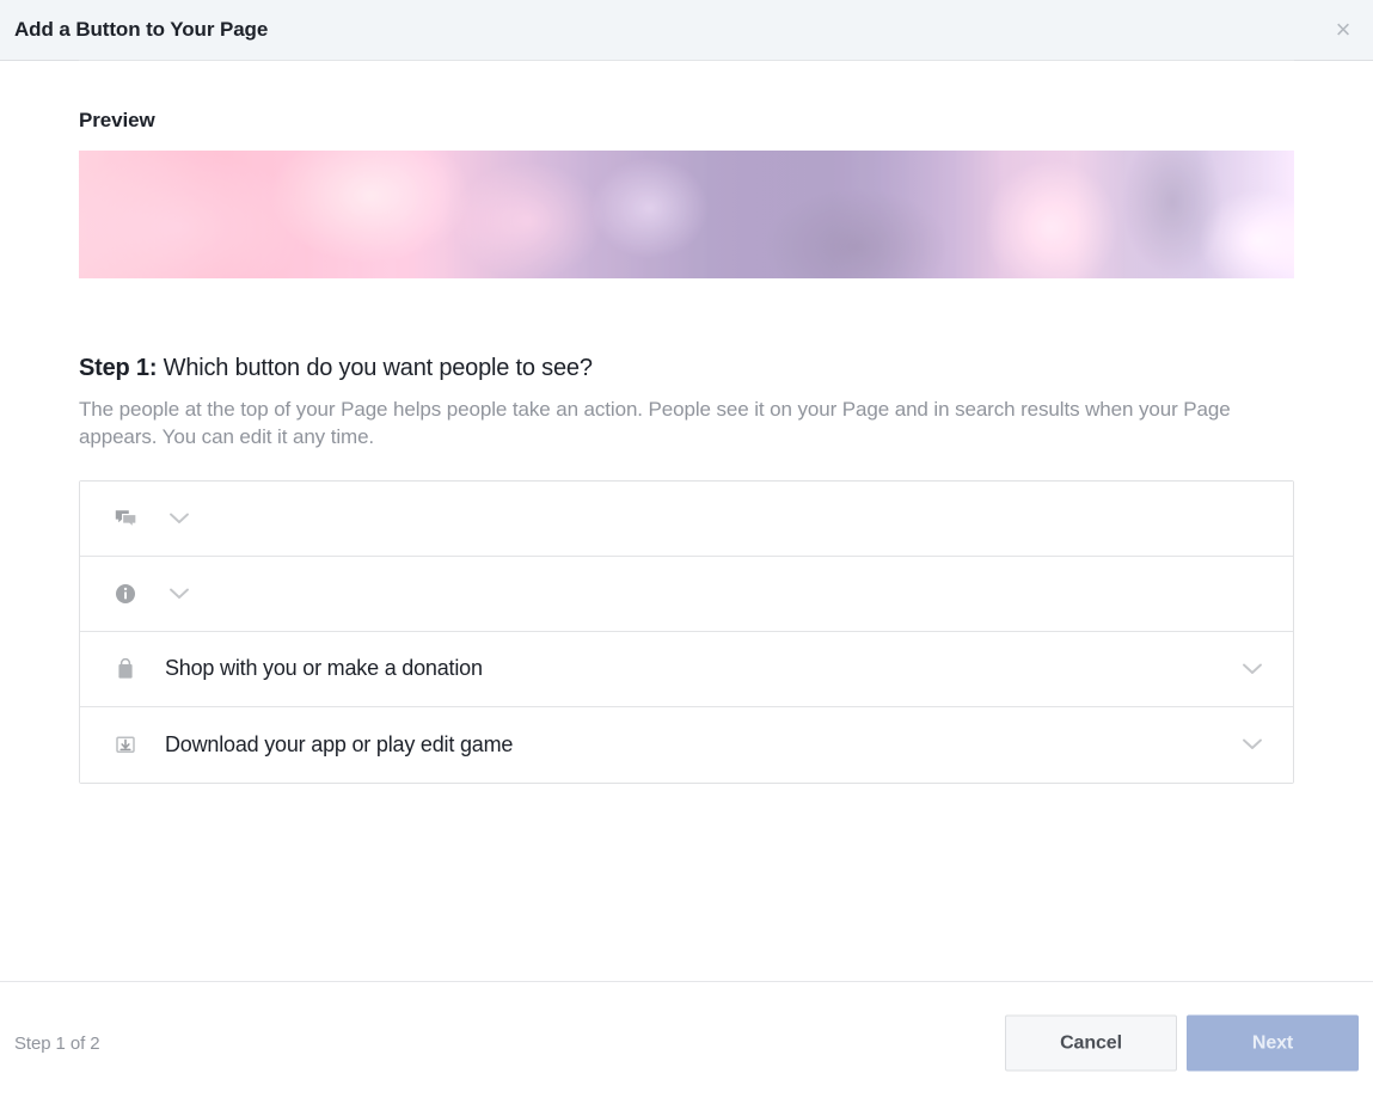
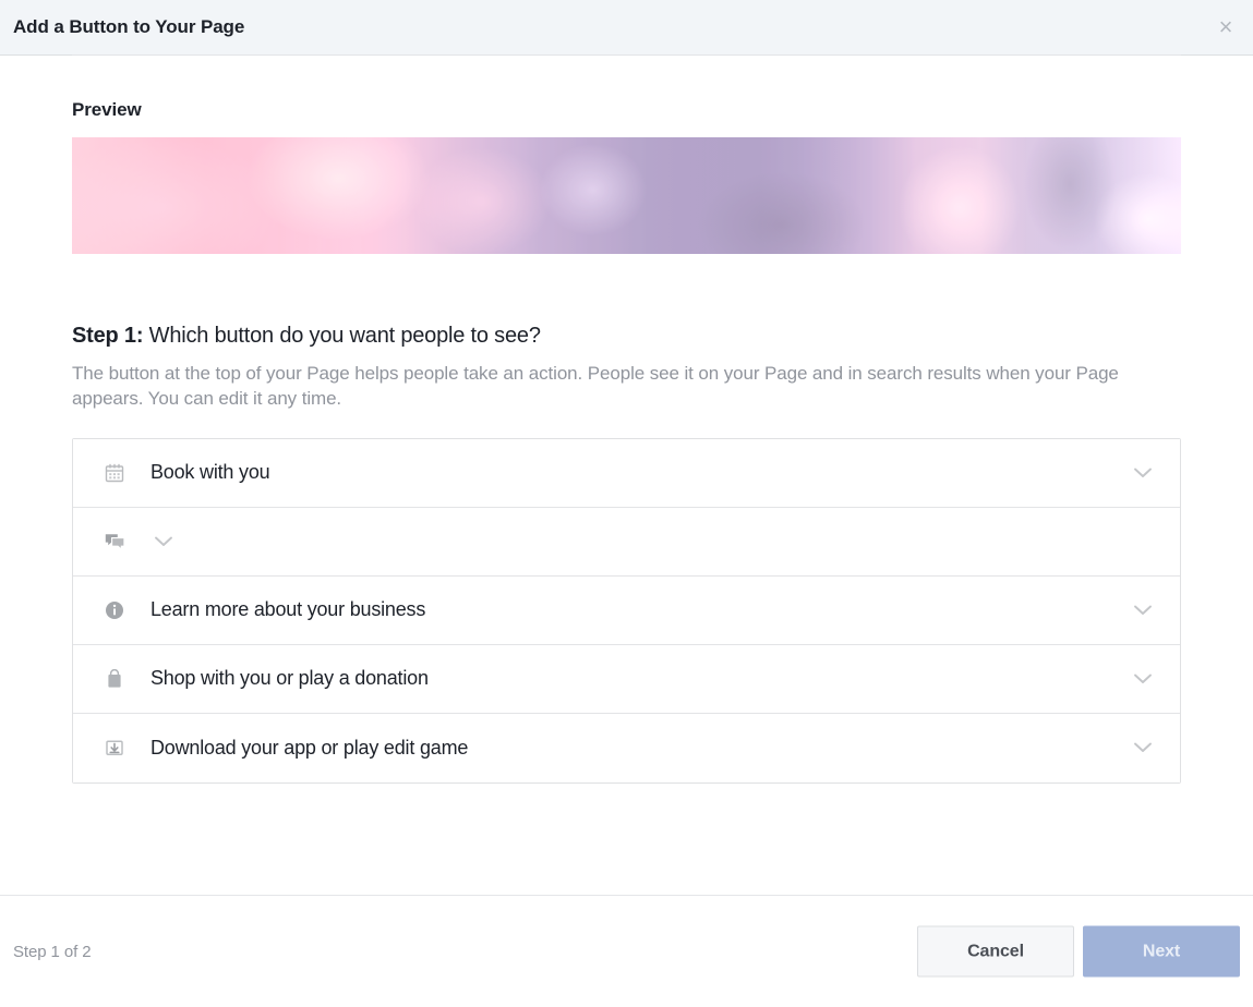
  Add a Button to Your Page
  ×
  Preview
  Step 1: Which button do you want people to see?
- The people at the top of your Page helps people take an action. People see it on your Page and in search results when your Page appears. You can edit it any time.
+ The button at the top of your Page helps people take an action. People see it on your Page and in search results when your Page appears. You can edit it any time.
+ Book with you
+ Learn more about your business
- Shop with you or make a donation
+ Shop with you or play a donation
  Download your app or play edit game
  Step 1 of 2
  Cancel
  Next
